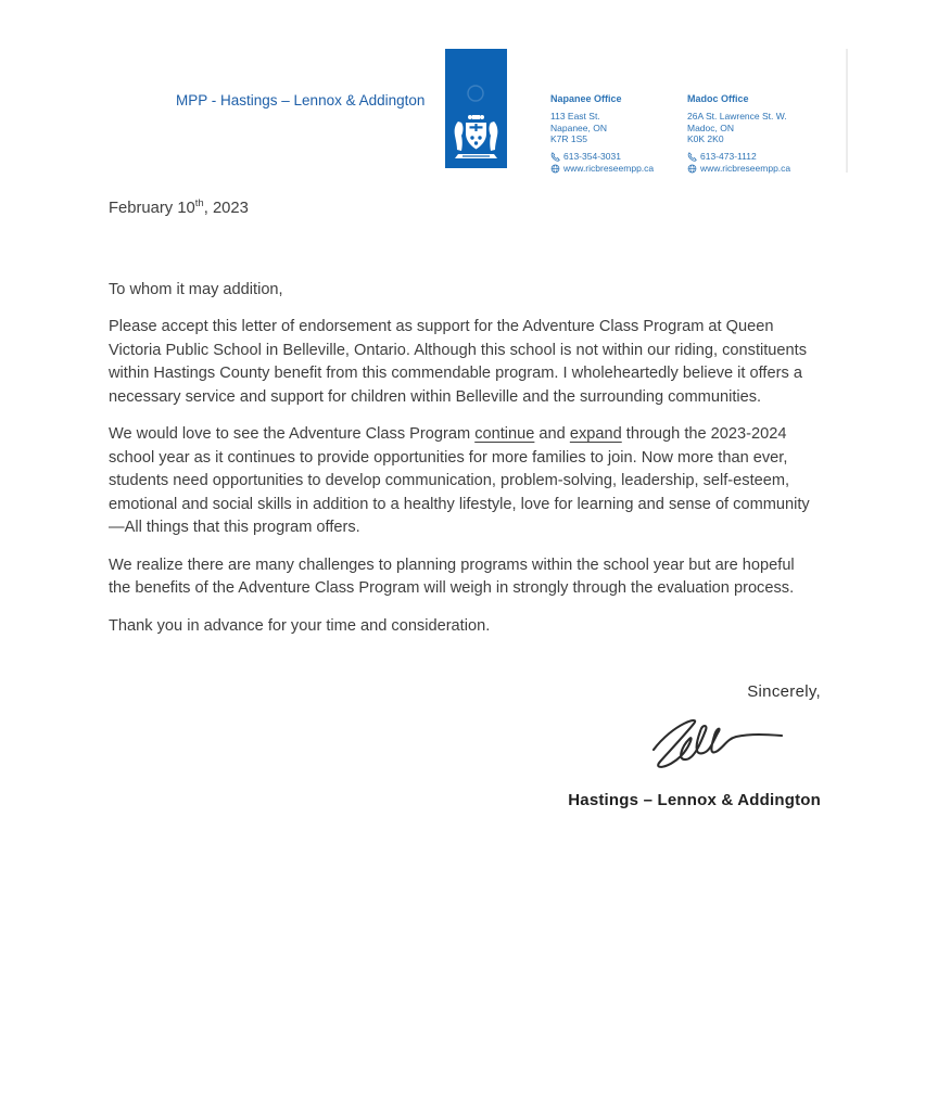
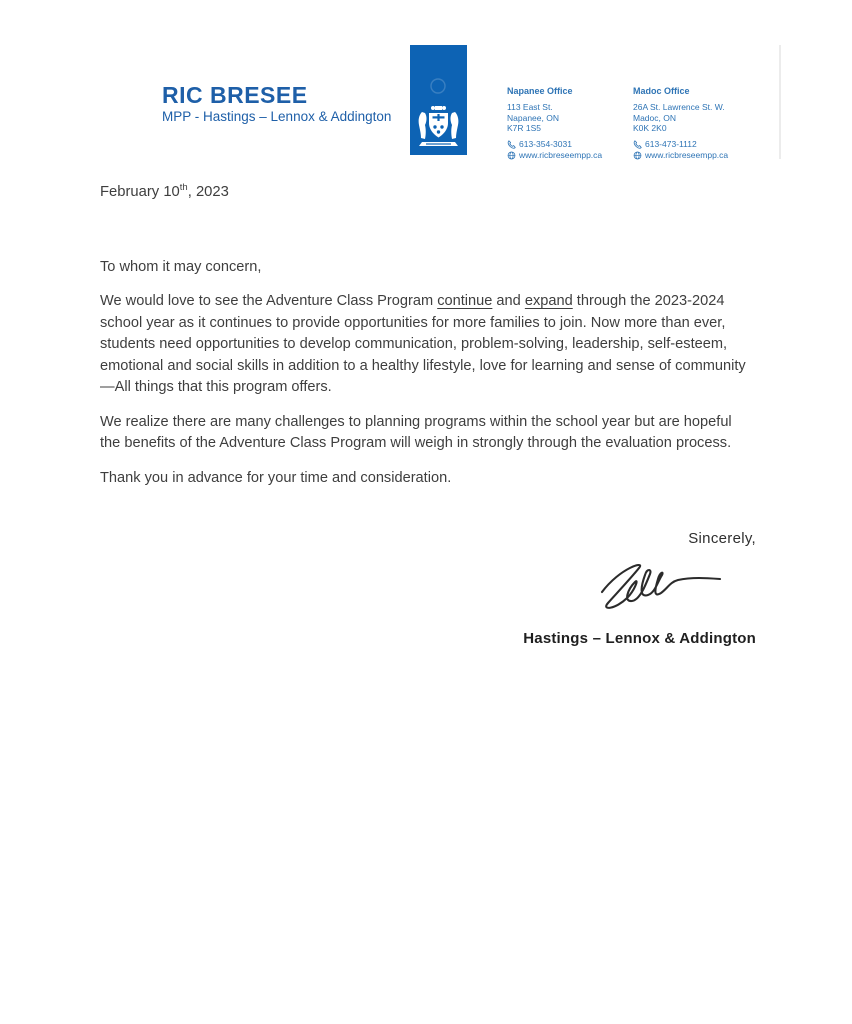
+ RIC BRESEE
  MPP - Hastings – Lennox & Addington
  Napanee Office
  113 East St.
  Napanee, ON
  K7R 1S5
  613-354-3031
  www.ricbreseempp.ca
  Madoc Office
  26A St. Lawrence St. W.
  Madoc, ON
  K0K 2K0
  613-473-1112
  www.ricbreseempp.ca
  February 10th, 2023
- To whom it may addition,
+ To whom it may concern,
- Please accept this letter of endorsement as support for the Adventure Class Program at Queen Victoria Public School in Belleville, Ontario. Although this school is not within our riding, constituents within Hastings County benefit from this commendable program. I wholeheartedly believe it offers a necessary service and support for children within Belleville and the surrounding communities.
  We would love to see the Adventure Class Program continue and expand through the 2023-2024 school year as it continues to provide opportunities for more families to join. Now more than ever, students need opportunities to develop communication, problem-solving, leadership, self-esteem, emotional and social skills in addition to a healthy lifestyle, love for learning and sense of community—All things that this program offers.
  We realize there are many challenges to planning programs within the school year but are hopeful the benefits of the Adventure Class Program will weigh in strongly through the evaluation process.
  Thank you in advance for your time and consideration.
  Sincerely,
  Hastings – Lennox & Addington
